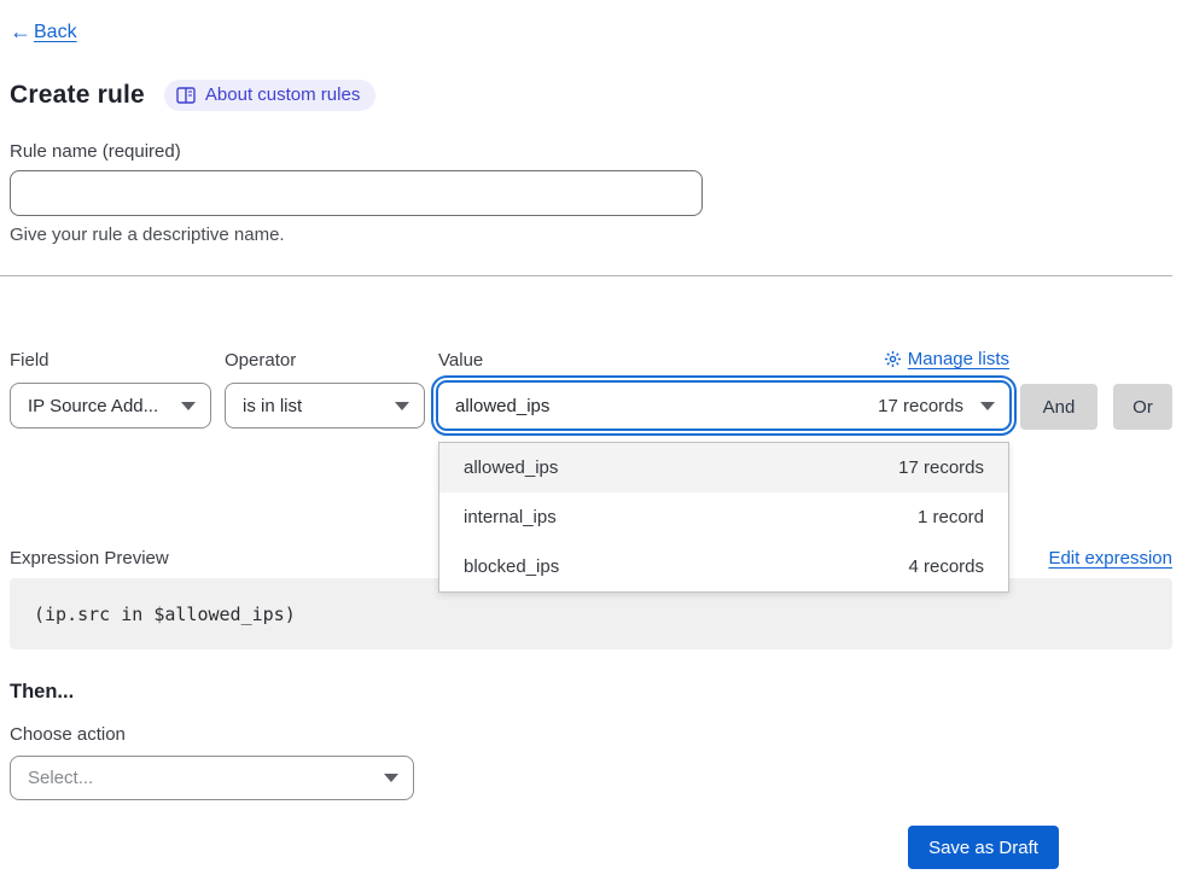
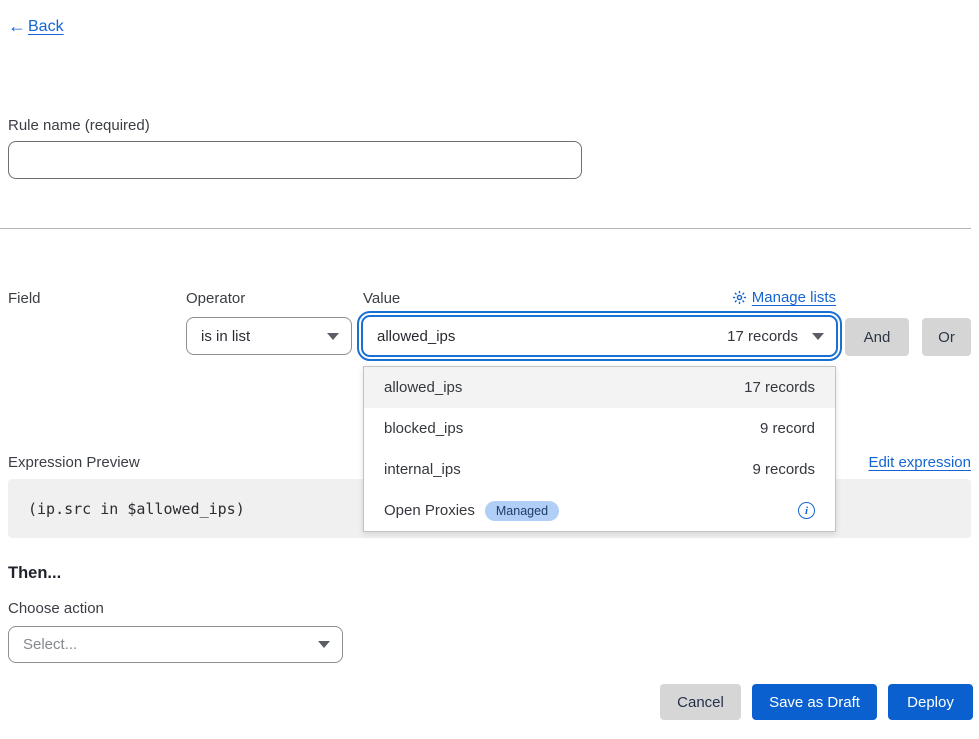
  ←
  Back
- Create rule
- About custom rules
  Rule name (required)
- Give your rule a descriptive name.
  Field
  Operator
  Value
  Manage lists
- IP Source Add...
  is in list
  allowed_ips
  17 records
  And
  Or
  allowed_ips
  17 records
- internal_ips
+ blocked_ips
- 1 record
+ 9 record
- blocked_ips
+ internal_ips
- 4 records
+ 9 records
+ Open Proxies
+ Managed
+ i
  Expression Preview
  Edit expression
  (ip.src in $allowed_ips)
  Then...
  Choose action
  Select...
+ Cancel
  Save as Draft
+ Deploy
